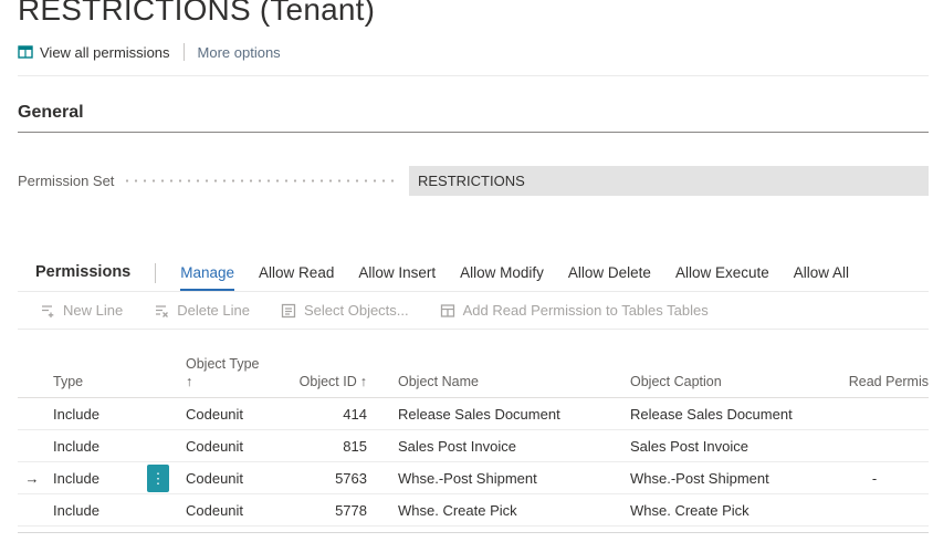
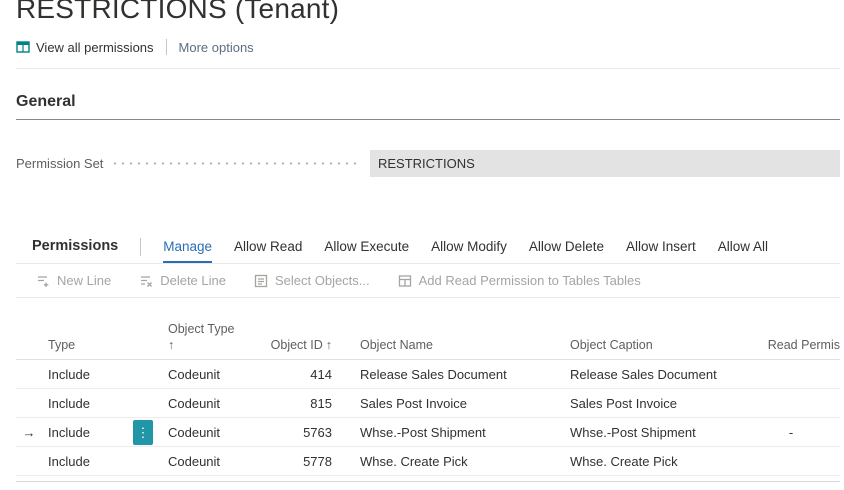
  RESTRICTIONS (Tenant)
  View all permissions
  More options
  General
  Permission Set
  RESTRICTIONS
  Permissions
  Manage
  Allow Read
- Allow Insert
+ Allow Execute
  Allow Modify
  Allow Delete
- Allow Execute
+ Allow Insert
  Allow All
  New Line
  Delete Line
  Select Objects...
  Add Read Permission to Tables Tables
  Type
  Object Type
  ↑
  Object ID
  ↑
  Object Name
  Object Caption
  Read Permis
  Include
  Codeunit
  414
  Release Sales Document
  Release Sales Document
  Include
  Codeunit
  815
  Sales Post Invoice
  Sales Post Invoice
  →
  Include
  ⋮
  Codeunit
  5763
  Whse.-Post Shipment
  Whse.-Post Shipment
  -
  Include
  Codeunit
  5778
  Whse. Create Pick
  Whse. Create Pick
